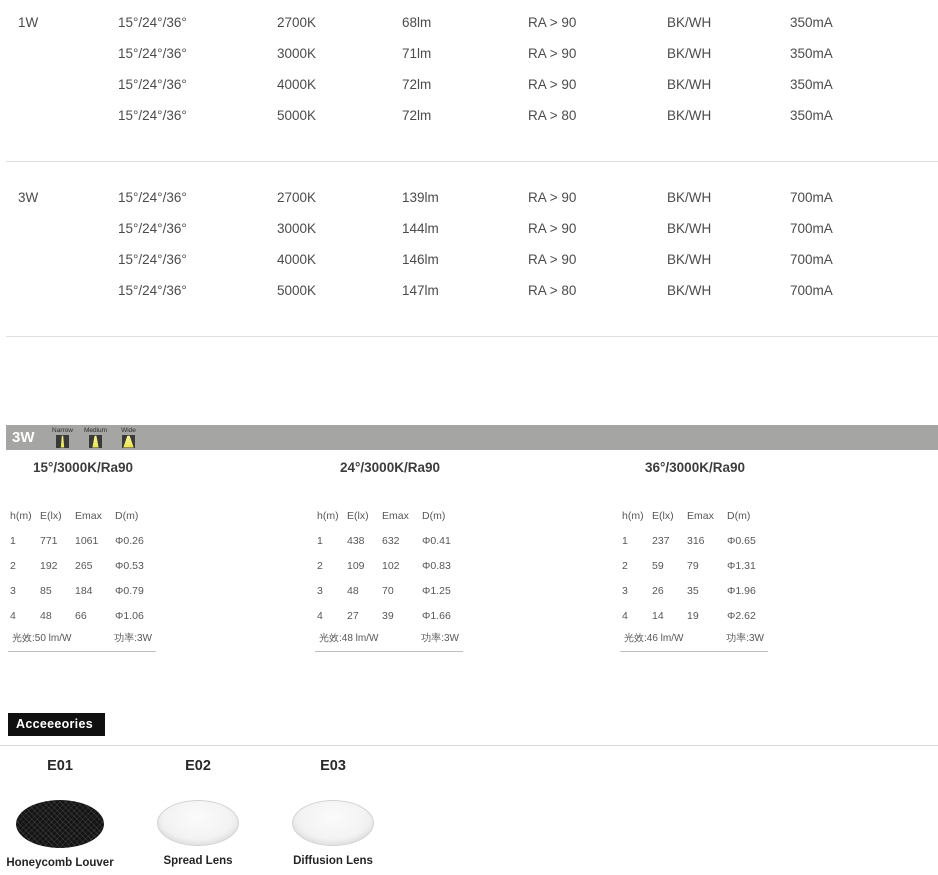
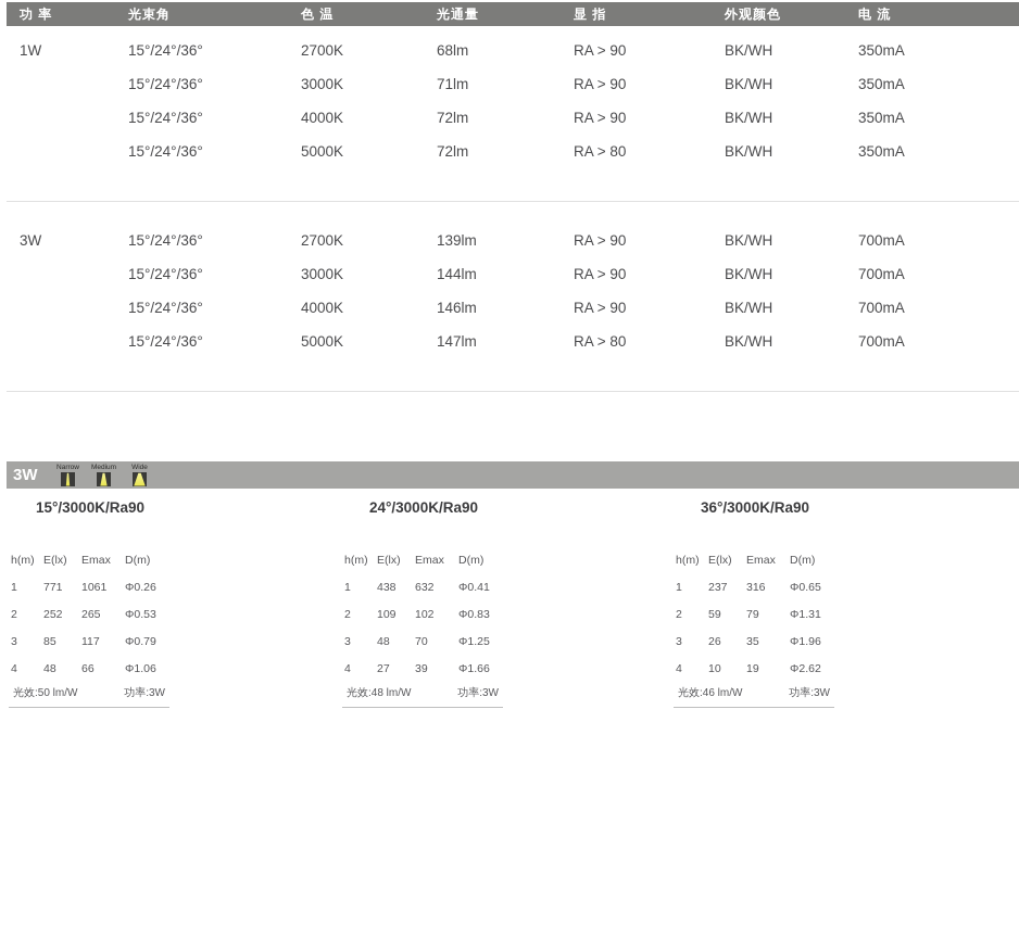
+ 功 率
+ 光束角
+ 色 温
+ 光通量
+ 显 指
+ 外观颜色
+ 电 流
  1W
  15°/24°/36°
  2700K
  68lm
  RA > 90
  BK/WH
  350mA
  15°/24°/36°
  3000K
  71lm
  RA > 90
  BK/WH
  350mA
  15°/24°/36°
  4000K
  72lm
  RA > 90
  BK/WH
  350mA
  15°/24°/36°
  5000K
  72lm
  RA > 80
  BK/WH
  350mA
  3W
  15°/24°/36°
  2700K
  139lm
  RA > 90
  BK/WH
  700mA
  15°/24°/36°
  3000K
  144lm
  RA > 90
  BK/WH
  700mA
  15°/24°/36°
  4000K
  146lm
  RA > 90
  BK/WH
  700mA
  15°/24°/36°
  5000K
  147lm
  RA > 80
  BK/WH
  700mA
  3W
  15°/3000K/Ra90
  h(m)
  E(lx)
  Emax
  D(m)
  1
  771
  1061
  Φ0.26
  2
- 192
+ 252
  265
  Φ0.53
  3
  85
- 184
+ 117
  Φ0.79
  4
  48
  66
  Φ1.06
  光效:50 lm/W
  功率:3W
  24°/3000K/Ra90
  h(m)
  E(lx)
  Emax
  D(m)
  1
  438
  632
  Φ0.41
  2
  109
  102
  Φ0.83
  3
  48
  70
  Φ1.25
  4
  27
  39
  Φ1.66
  光效:48 lm/W
  功率:3W
  36°/3000K/Ra90
  h(m)
  E(lx)
  Emax
  D(m)
  1
  237
  316
  Φ0.65
  2
  59
  79
  Φ1.31
  3
  26
  35
  Φ1.96
  4
- 14
+ 10
  19
  Φ2.62
  光效:46 lm/W
  功率:3W
- Acceeeories
- E01
- Honeycomb Louver
- E02
- Spread Lens
- E03
- Diffusion Lens
